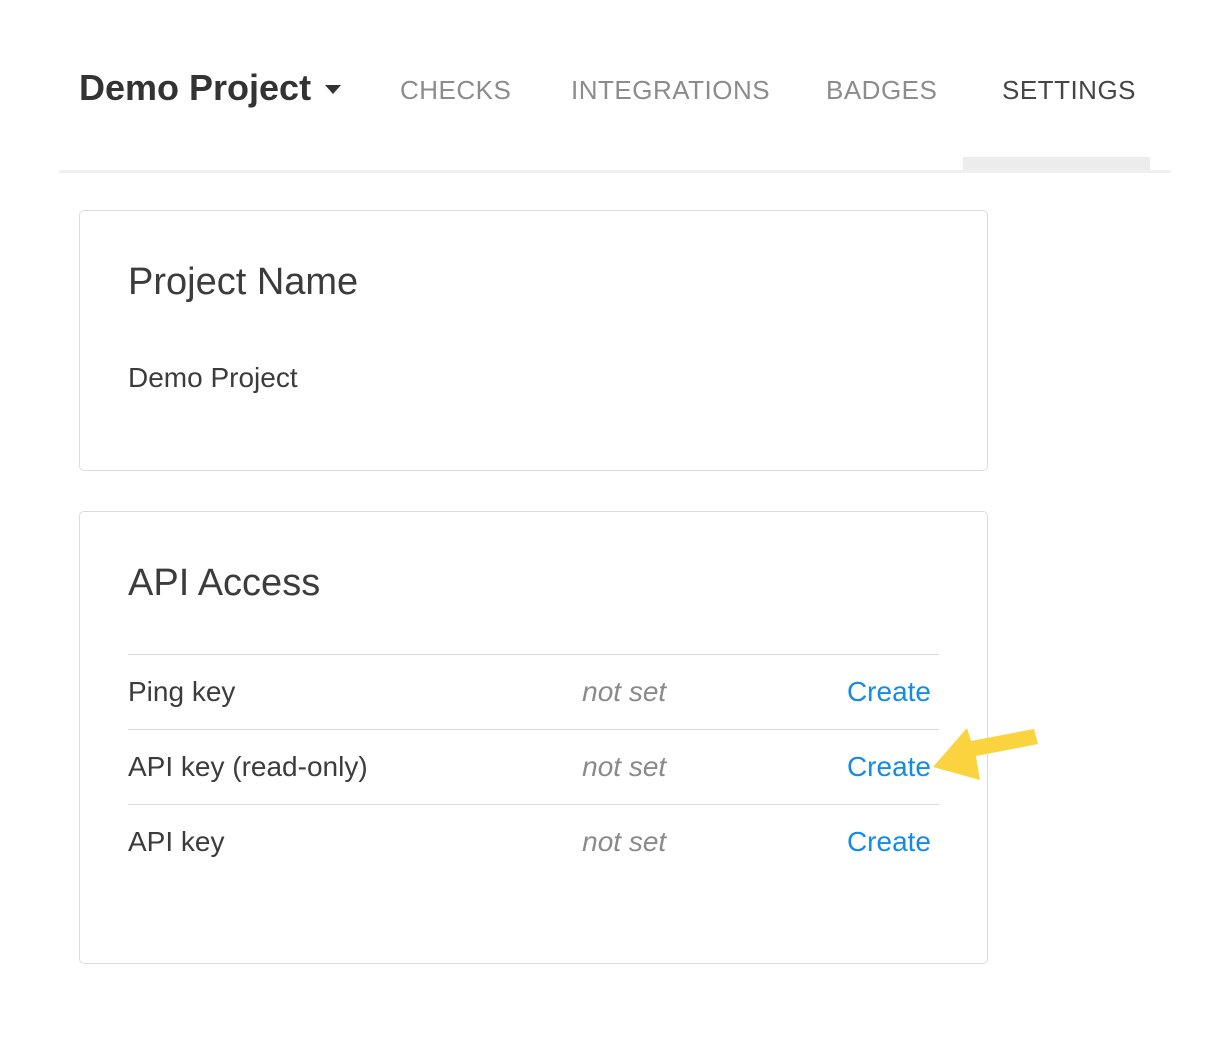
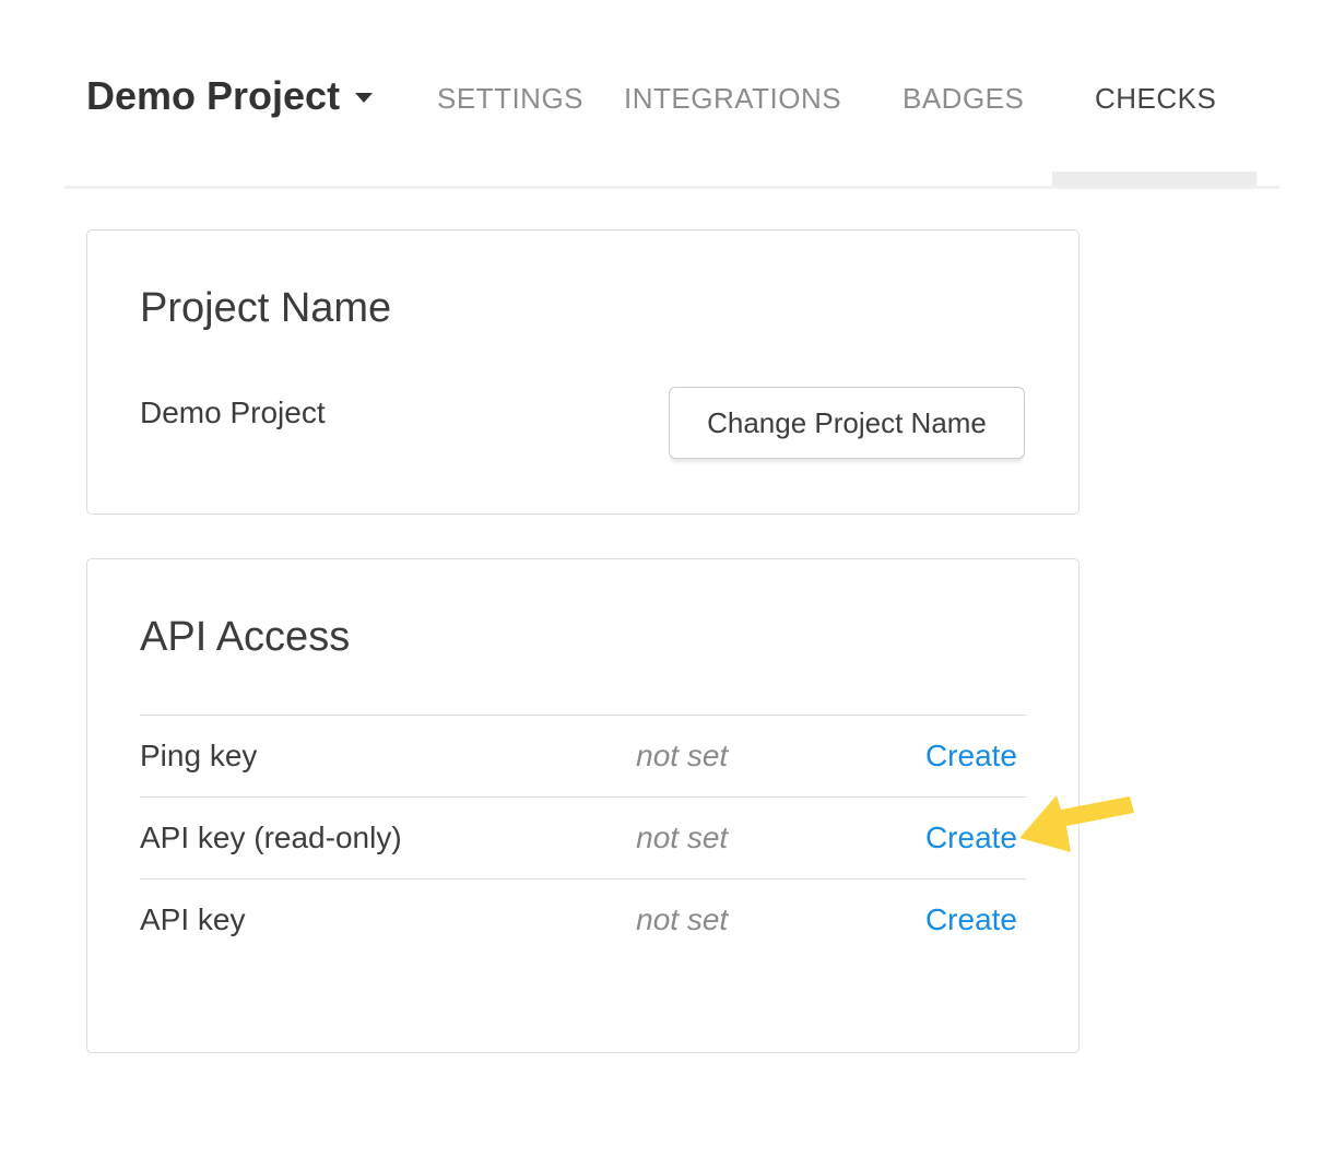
  Demo Project
- CHECKS
+ SETTINGS
  INTEGRATIONS
  BADGES
- SETTINGS
+ CHECKS
  Project Name
  Demo Project
+ Change Project Name
  API Access
  Ping key
  not set
  Create
  API key (read-only)
  not set
  Create
  API key
  not set
  Create
